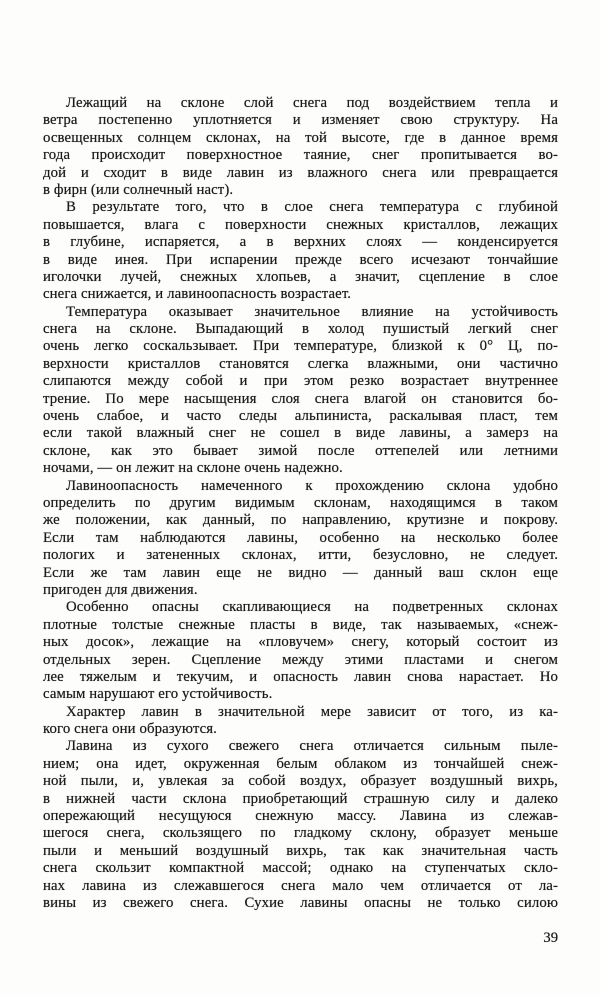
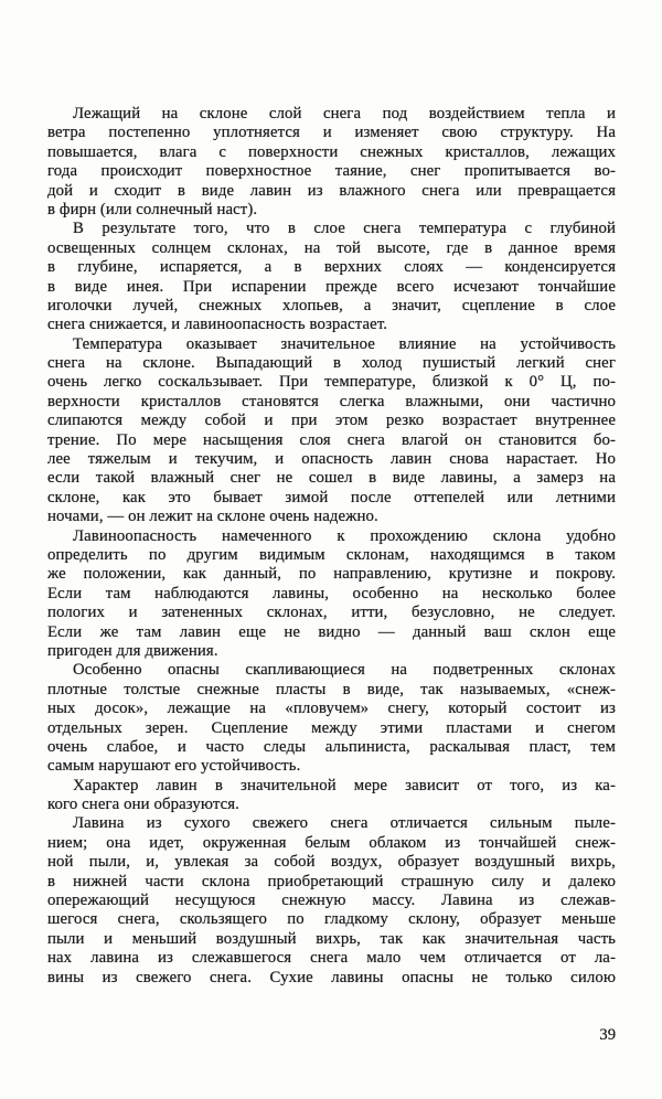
  Лежащий на склоне слой снега под воздействием тепла и
  ветра постепенно уплотняется и изменяет свою структуру. На
- освещенных солнцем склонах, на той высоте, где в данное время
+ повышается, влага с поверхности снежных кристаллов, лежащих
  года происходит поверхностное таяние, снег пропитывается во-
  дой и сходит в виде лавин из влажного снега или превращается
  в фирн (или солнечный наст).
  В результате того, что в слое снега температура с глубиной
- повышается, влага с поверхности снежных кристаллов, лежащих
+ освещенных солнцем склонах, на той высоте, где в данное время
  в глубине, испаряется, а в верхних слоях — конденсируется
  в виде инея. При испарении прежде всего исчезают тончайшие
  иголочки лучей, снежных хлопьев, а значит, сцепление в слое
  снега снижается, и лавиноопасность возрастает.
  Температура оказывает значительное влияние на устойчивость
  снега на склоне. Выпадающий в холод пушистый легкий снег
  очень легко соскальзывает. При температуре, близкой к 0° Ц, по-
  верхности кристаллов становятся слегка влажными, они частично
  слипаются между собой и при этом резко возрастает внутреннее
  трение. По мере насыщения слоя снега влагой он становится бо-
- очень слабое, и часто следы альпиниста, раскалывая пласт, тем
+ лее тяжелым и текучим, и опасность лавин снова нарастает. Но
  если такой влажный снег не сошел в виде лавины, а замерз на
  склоне, как это бывает зимой после оттепелей или летними
  ночами, — он лежит на склоне очень надежно.
  Лавиноопасность намеченного к прохождению склона удобно
  определить по другим видимым склонам, находящимся в таком
  же положении, как данный, по направлению, крутизне и покрову.
  Если там наблюдаются лавины, особенно на несколько более
  пологих и затененных склонах, итти, безусловно, не следует.
  Если же там лавин еще не видно — данный ваш склон еще
  пригоден для движения.
  Особенно опасны скапливающиеся на подветренных склонах
  плотные толстые снежные пласты в виде, так называемых, «снеж-
  ных досок», лежащие на «пловучем» снегу, который состоит из
  отдельных зерен. Сцепление между этими пластами и снегом
- лее тяжелым и текучим, и опасность лавин снова нарастает. Но
+ очень слабое, и часто следы альпиниста, раскалывая пласт, тем
  самым нарушают его устойчивость.
  Характер лавин в значительной мере зависит от того, из ка-
  кого снега они образуются.
  Лавина из сухого свежего снега отличается сильным пыле-
  нием; она идет, окруженная белым облаком из тончайшей снеж-
  ной пыли, и, увлекая за собой воздух, образует воздушный вихрь,
  в нижней части склона приобретающий страшную силу и далеко
  опережающий несущуюся снежную массу. Лавина из слежав-
  шегося снега, скользящего по гладкому склону, образует меньше
  пыли и меньший воздушный вихрь, так как значительная часть
- снега скользит компактной массой; однако на ступенчатых скло-
  нах лавина из слежавшегося снега мало чем отличается от ла-
  вины из свежего снега. Сухие лавины опасны не только силою
  39
